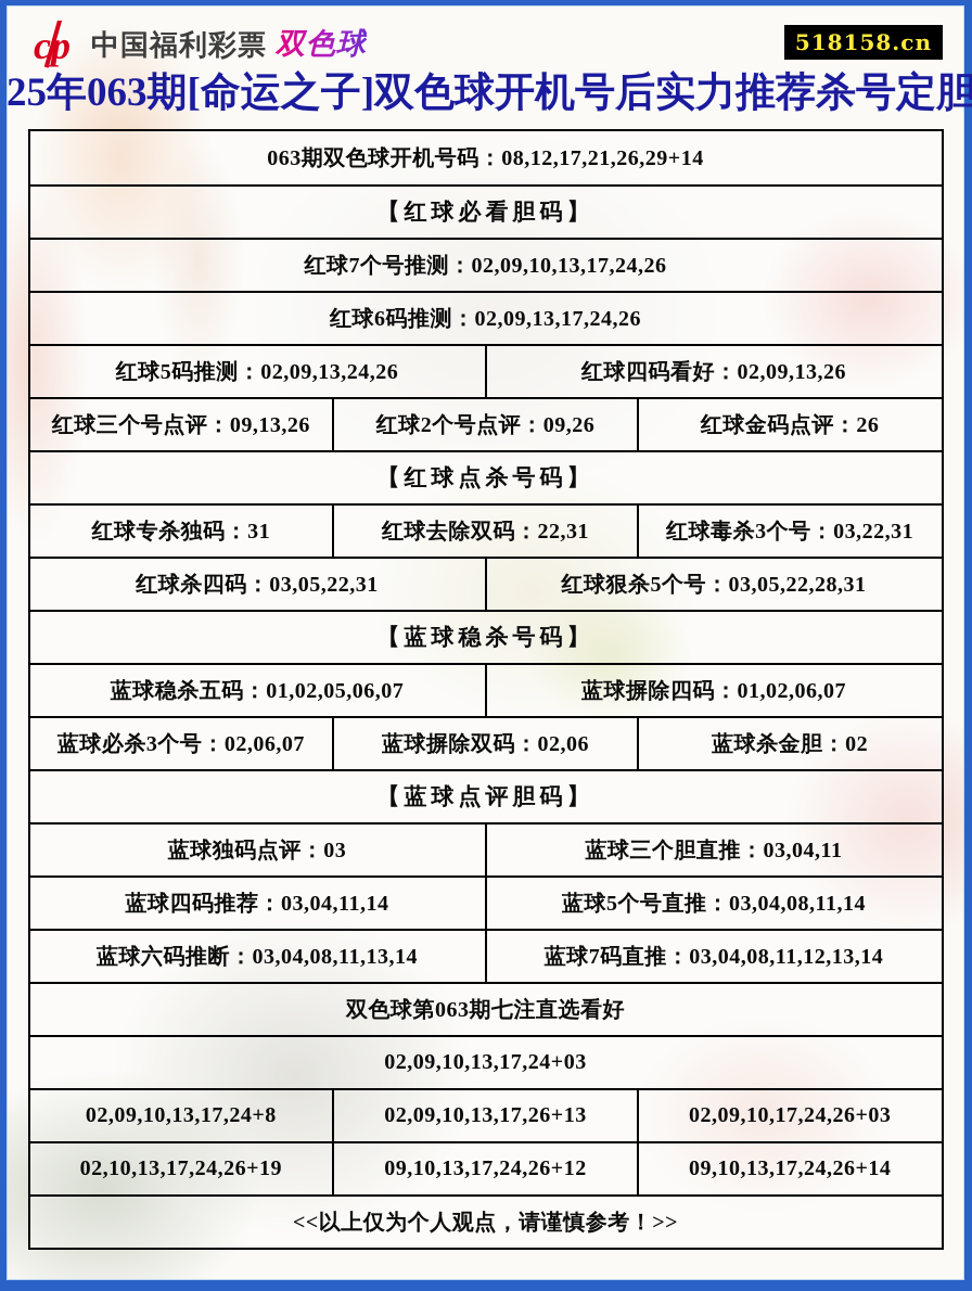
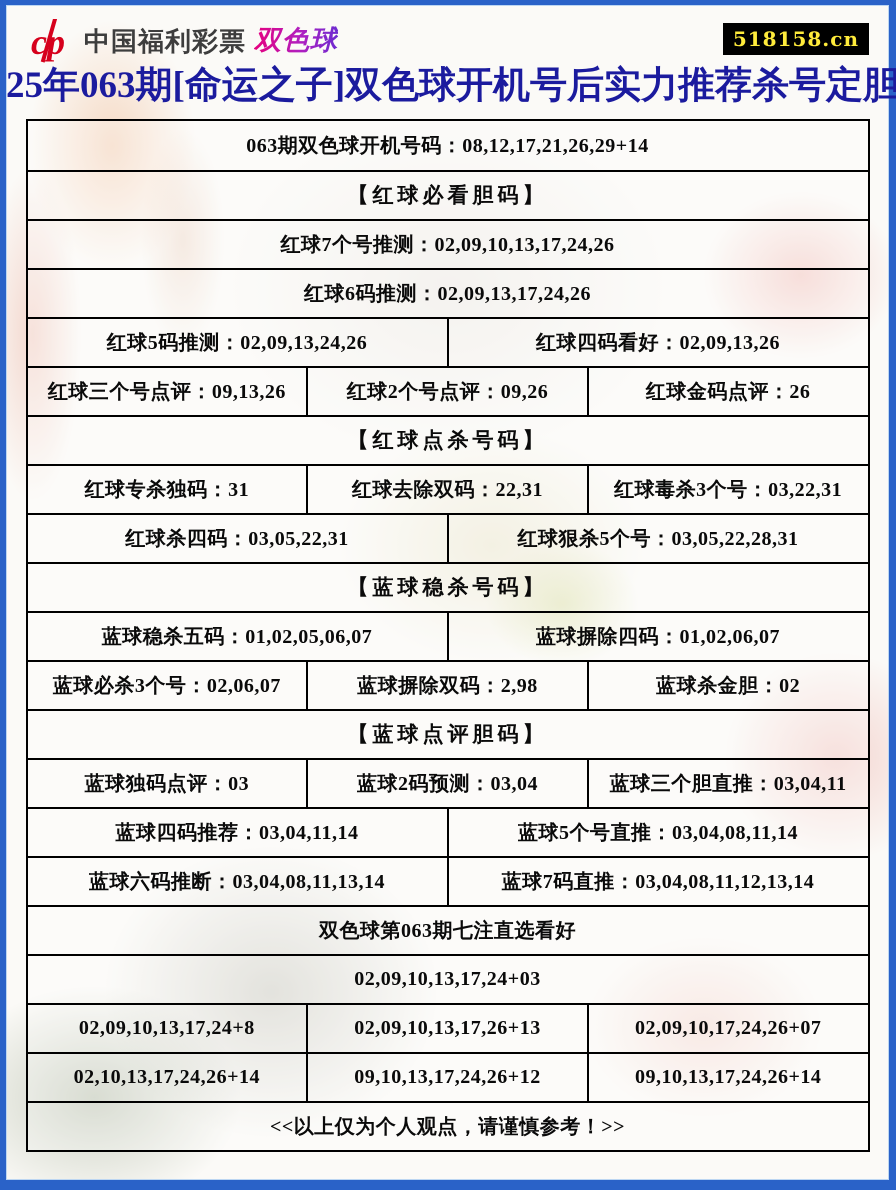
  cp
  中国福利彩票
  双色球
  518158.cn
  25年063期[命运之子]双色球开机号后实力推荐杀号定胆
  063期双色球开机号码：08,12,17,21,26,29+14
  【红球必看胆码】
  红球7个号推测：02,09,10,13,17,24,26
  红球6码推测：02,09,13,17,24,26
  红球5码推测：02,09,13,24,26
  红球四码看好：02,09,13,26
  红球三个号点评：09,13,26
  红球2个号点评：09,26
  红球金码点评：26
  【红球点杀号码】
  红球专杀独码：31
  红球去除双码：22,31
  红球毒杀3个号：03,22,31
  红球杀四码：03,05,22,31
  红球狠杀5个号：03,05,22,28,31
  【蓝球稳杀号码】
  蓝球稳杀五码：01,02,05,06,07
  蓝球摒除四码：01,02,06,07
  蓝球必杀3个号：02,06,07
- 蓝球摒除双码：02,06
+ 蓝球摒除双码：2,98
  蓝球杀金胆：02
  【蓝球点评胆码】
  蓝球独码点评：03
+ 蓝球2码预测：03,04
  蓝球三个胆直推：03,04,11
  蓝球四码推荐：03,04,11,14
  蓝球5个号直推：03,04,08,11,14
  蓝球六码推断：03,04,08,11,13,14
  蓝球7码直推：03,04,08,11,12,13,14
  双色球第063期七注直选看好
  02,09,10,13,17,24+03
  02,09,10,13,17,24+8
  02,09,10,13,17,26+13
- 02,09,10,17,24,26+03
+ 02,09,10,17,24,26+07
- 02,10,13,17,24,26+19
+ 02,10,13,17,24,26+14
  09,10,13,17,24,26+12
  09,10,13,17,24,26+14
  <<以上仅为个人观点，请谨慎参考！>>
